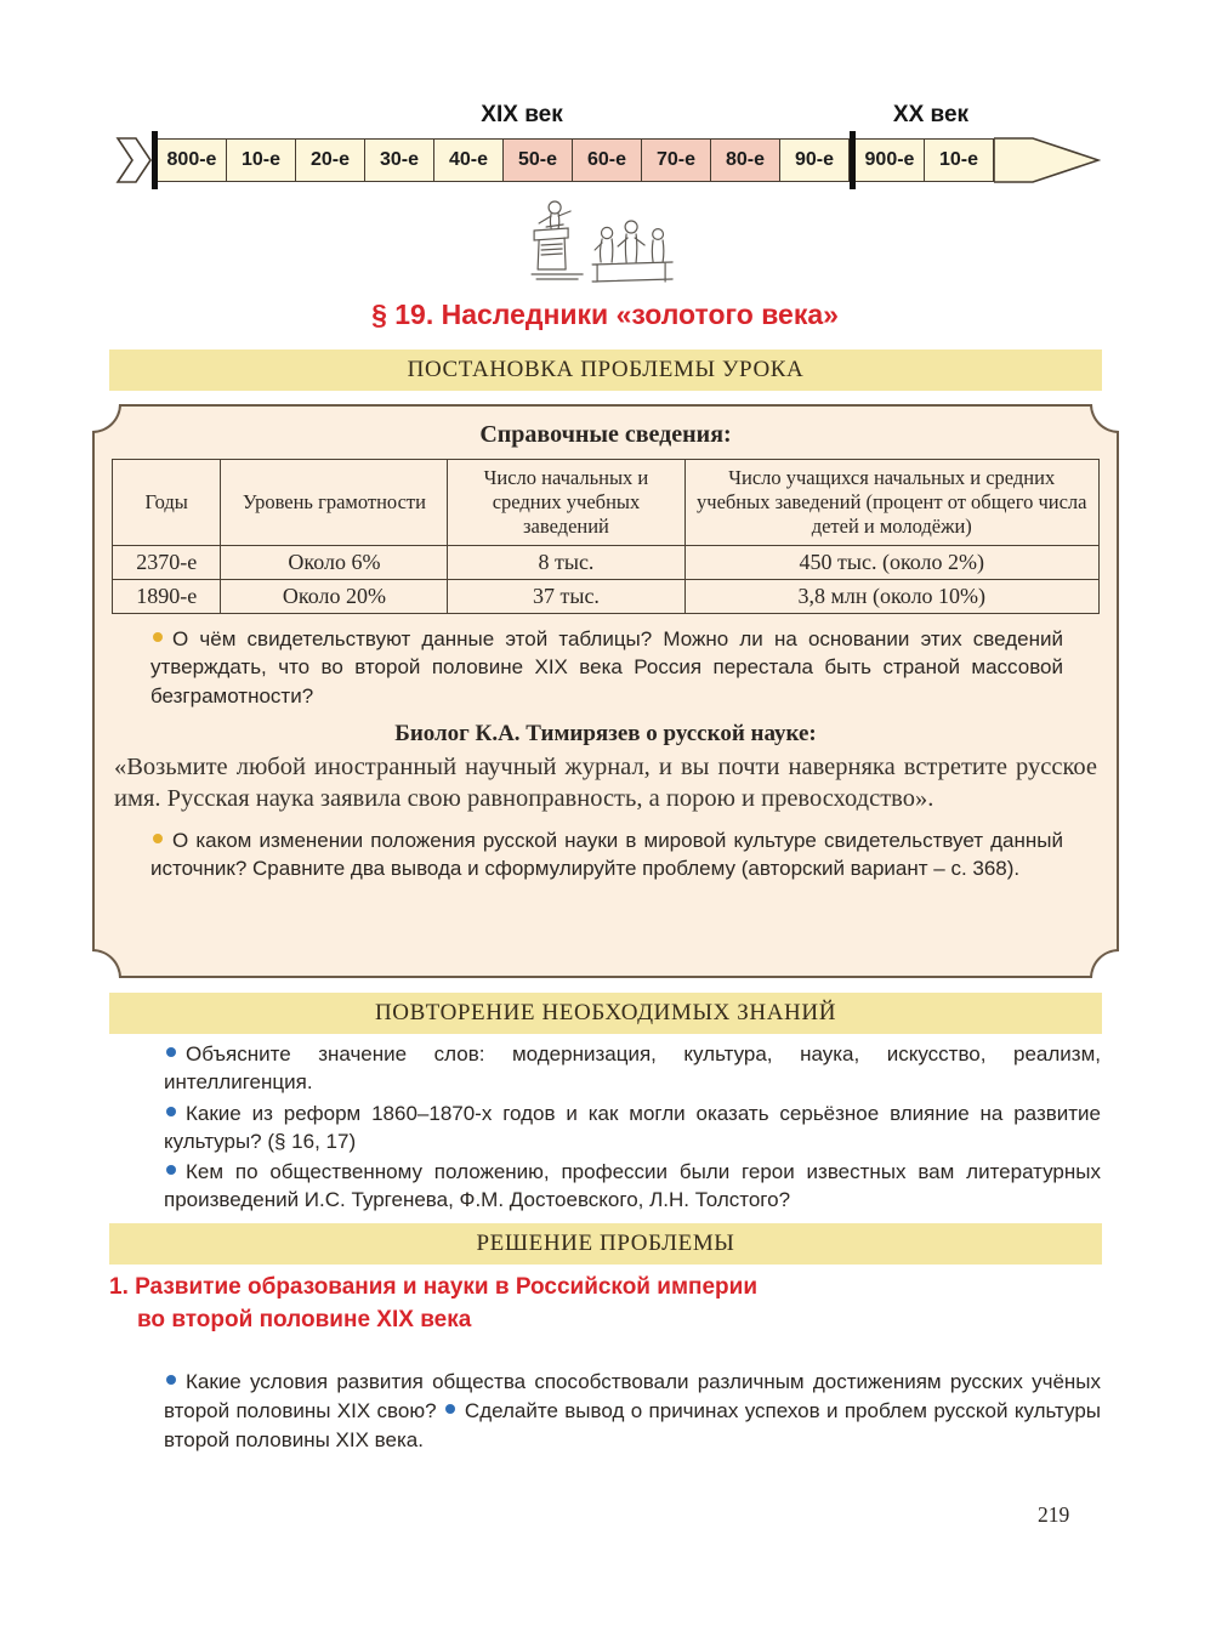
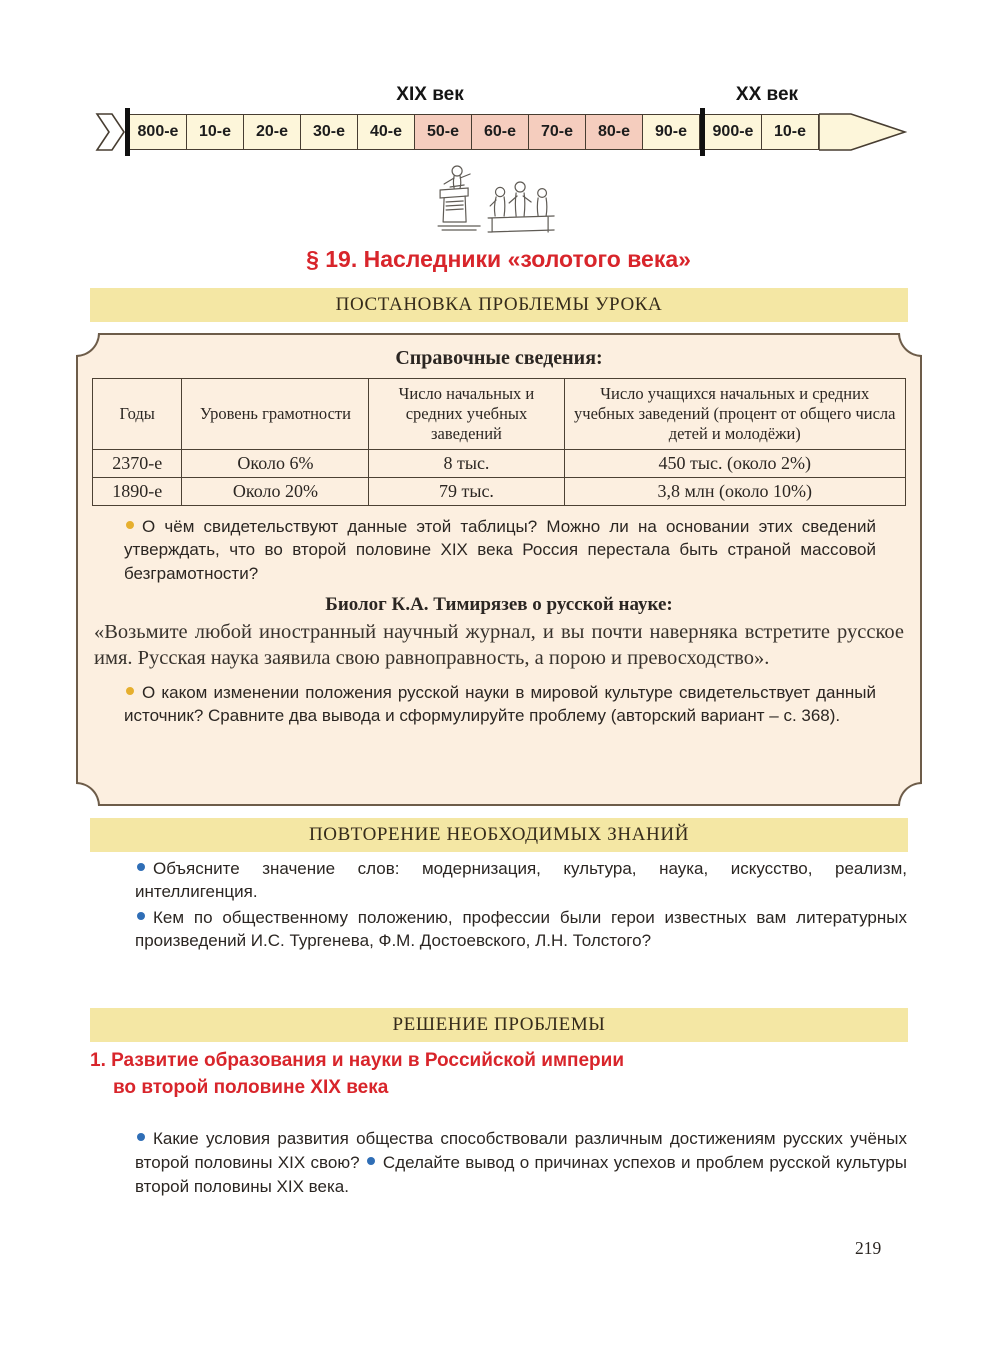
  XIX век
  XX век
  800-е
  10-е
  20-е
  30-е
  40-е
  50-е
  60-е
  70-е
  80-е
  90-е
  900-е
  10-е
  § 19. Наследники «золотого века»
  ПОСТАНОВКА ПРОБЛЕМЫ УРОКА
  Справочные сведения:
  Годы	Уровень грамотности	Число начальных и средних учебных заведений	Число учащихся начальных и средних учебных заведений (процент от общего числа детей и молодёжи)
  2370-е	Около 6%	8 тыс.	450 тыс. (около 2%)
- 1890-е	Около 20%	37 тыс.	3,8 млн (около 10%)
+ 1890-е	Около 20%	79 тыс.	3,8 млн (около 10%)
  О чём свидетельствуют данные этой таблицы? Можно ли на основании этих сведений утверждать, что во второй половине XIX века Россия перестала быть страной массовой безграмотности?
  Биолог К.А. Тимирязев о русской науке:
  «Возьмите любой иностранный научный журнал, и вы почти наверняка встретите русское имя. Русская наука заявила свою равноправность, а порою и превосходство».
  О каком изменении положения русской науки в мировой культуре свидетельствует данный источник? Сравните два вывода и сформулируйте проблему (авторский вариант – с. 368).
  ПОВТОРЕНИЕ НЕОБХОДИМЫХ ЗНАНИЙ
  Объясните значение слов: модернизация, культура, наука, искусство, реализм, интеллигенция.
- Какие из реформ 1860–1870-х годов и как могли оказать серьёзное влияние на развитие культуры? (§ 16, 17)
  Кем по общественному положению, профессии были герои известных вам литературных произведений И.С. Тургенева, Ф.М. Достоевского, Л.Н. Толстого?
  РЕШЕНИЕ ПРОБЛЕМЫ
  1. Развитие образования и науки в Российской империи
  во второй половине XIX века
  Какие условия развития общества способствовали различным достижениям русских учёных второй половины XIX свою? Сделайте вывод о причинах успехов и проблем русской культуры второй половины XIX века.
  219
